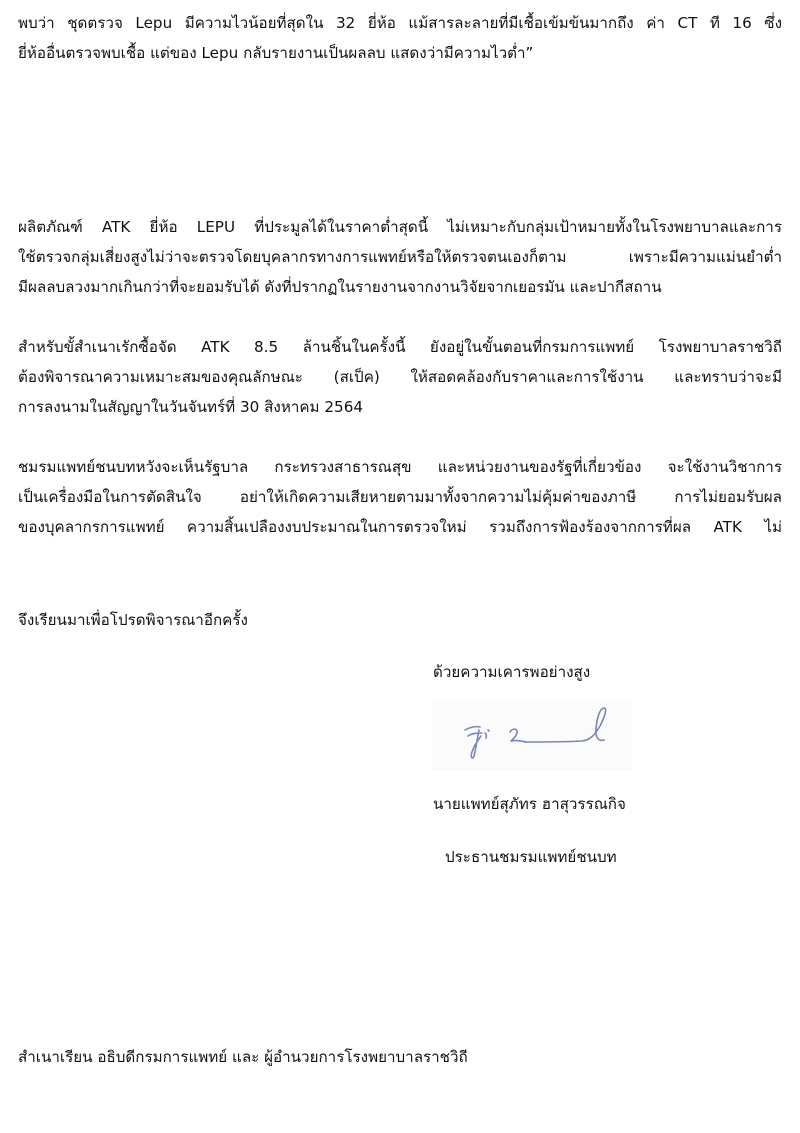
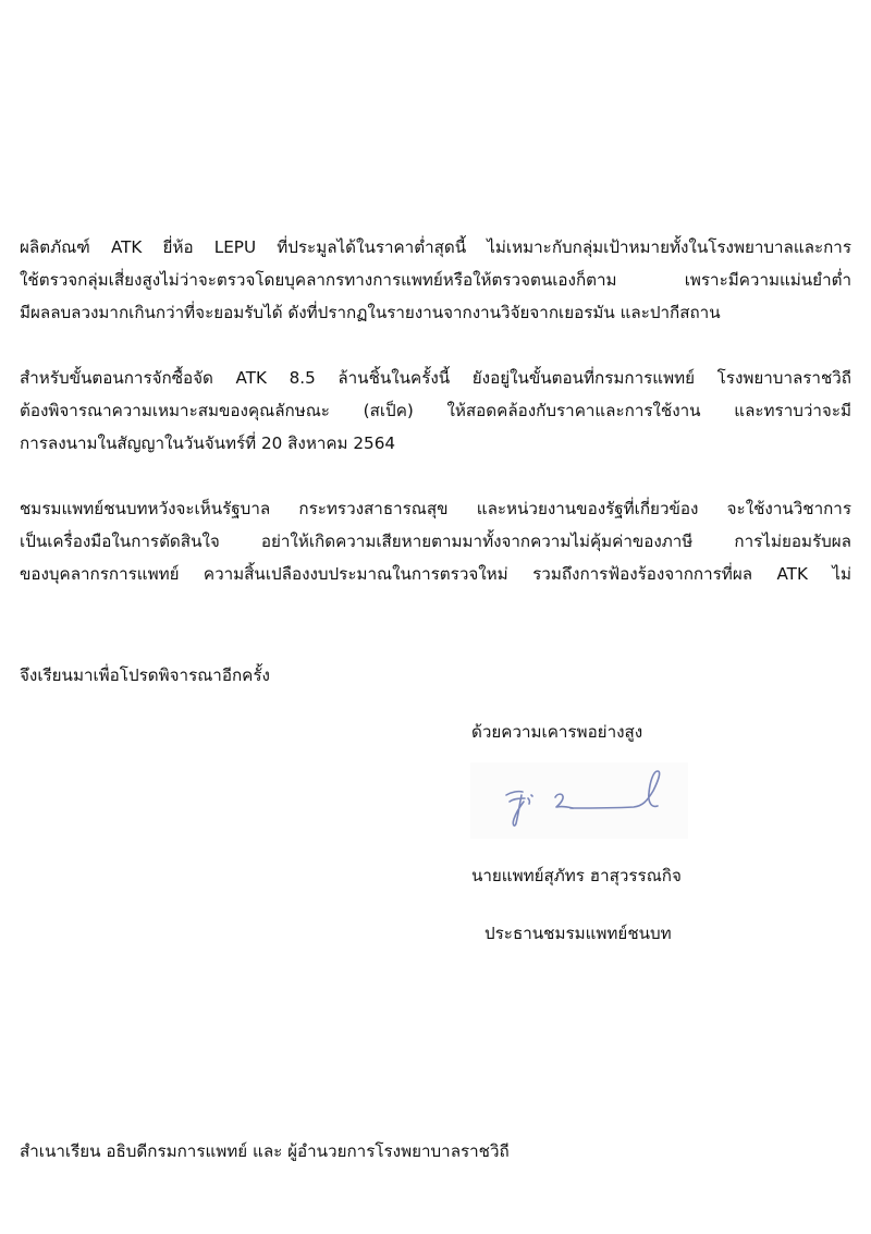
- พบว่า ชุดตรวจ Lepu มีความไวน้อยที่สุดใน 32 ยี่ห้อ แม้สารละลายที่มีเชื้อเข้มข้นมากถึง ค่า CT ที 16 ซึ่ง
- ยี่ห้ออื่นตรวจพบเชื้อ แต่ของ Lepu กลับรายงานเป็นผลลบ แสดงว่ามีความไวต่ำ”
  ผลิตภัณฑ์ ATK ยี่ห้อ LEPU ที่ประมูลได้ในราคาต่ำสุดนี้ ไม่เหมาะกับกลุ่มเป้าหมายทั้งในโรงพยาบาลและการ
  ใช้ตรวจกลุ่มเสี่ยงสูงไม่ว่าจะตรวจโดยบุคลากรทางการแพทย์หรือให้ตรวจตนเองก็ตาม เพราะมีความแม่นยำต่ำ
  มีผลลบลวงมากเกินกว่าที่จะยอมรับได้ ดังที่ปรากฏในรายงานจากงานวิจัยจากเยอรมัน และปากีสถาน
- สำหรับขั้สำเนาเรักซื้อจัด ATK 8.5 ล้านชิ้นในครั้งนี้ ยังอยู่ในขั้นตอนที่กรมการแพทย์ โรงพยาบาลราชวิถี
+ สำหรับขั้นตอนการจักซื้อจัด ATK 8.5 ล้านชิ้นในครั้งนี้ ยังอยู่ในขั้นตอนที่กรมการแพทย์ โรงพยาบาลราชวิถี
  ต้องพิจารณาความเหมาะสมของคุณลักษณะ (สเป็ค) ให้สอดคล้องกับราคาและการใช้งาน และทราบว่าจะมี
- การลงนามในสัญญาในวันจันทร์ที่ 30 สิงหาคม 2564
+ การลงนามในสัญญาในวันจันทร์ที่ 20 สิงหาคม 2564
  ชมรมแพทย์ชนบทหวังจะเห็นรัฐบาล กระทรวงสาธารณสุข และหน่วยงานของรัฐที่เกี่ยวข้อง จะใช้งานวิชาการ
  เป็นเครื่องมือในการตัดสินใจ อย่าให้เกิดความเสียหายตามมาทั้งจากความไม่คุ้มค่าของภาษี การไม่ยอมรับผล
  ของบุคลากรการแพทย์ ความสิ้นเปลืองงบประมาณในการตรวจใหม่ รวมถึงการฟ้องร้องจากการที่ผล ATK ไม่
  จึงเรียนมาเพื่อโปรดพิจารณาอีกครั้ง
  ด้วยความเคารพอย่างสูง
  นายแพทย์สุภัทร ฮาสุวรรณกิจ
  ประธานชมรมแพทย์ชนบท
  สำเนาเรียน อธิบดีกรมการแพทย์ และ ผู้อำนวยการโรงพยาบาลราชวิถี
